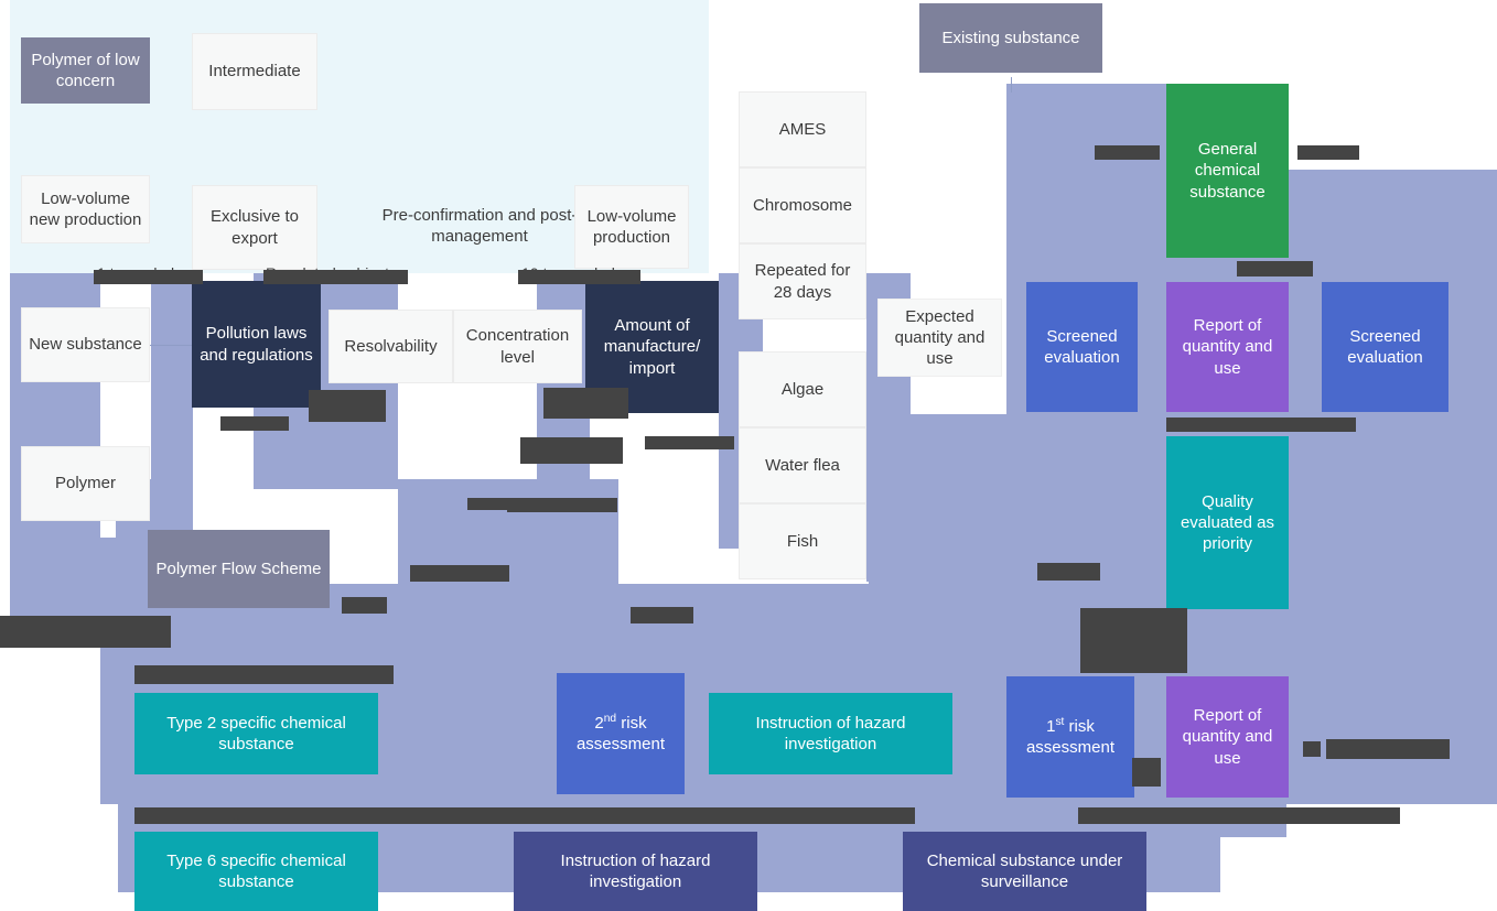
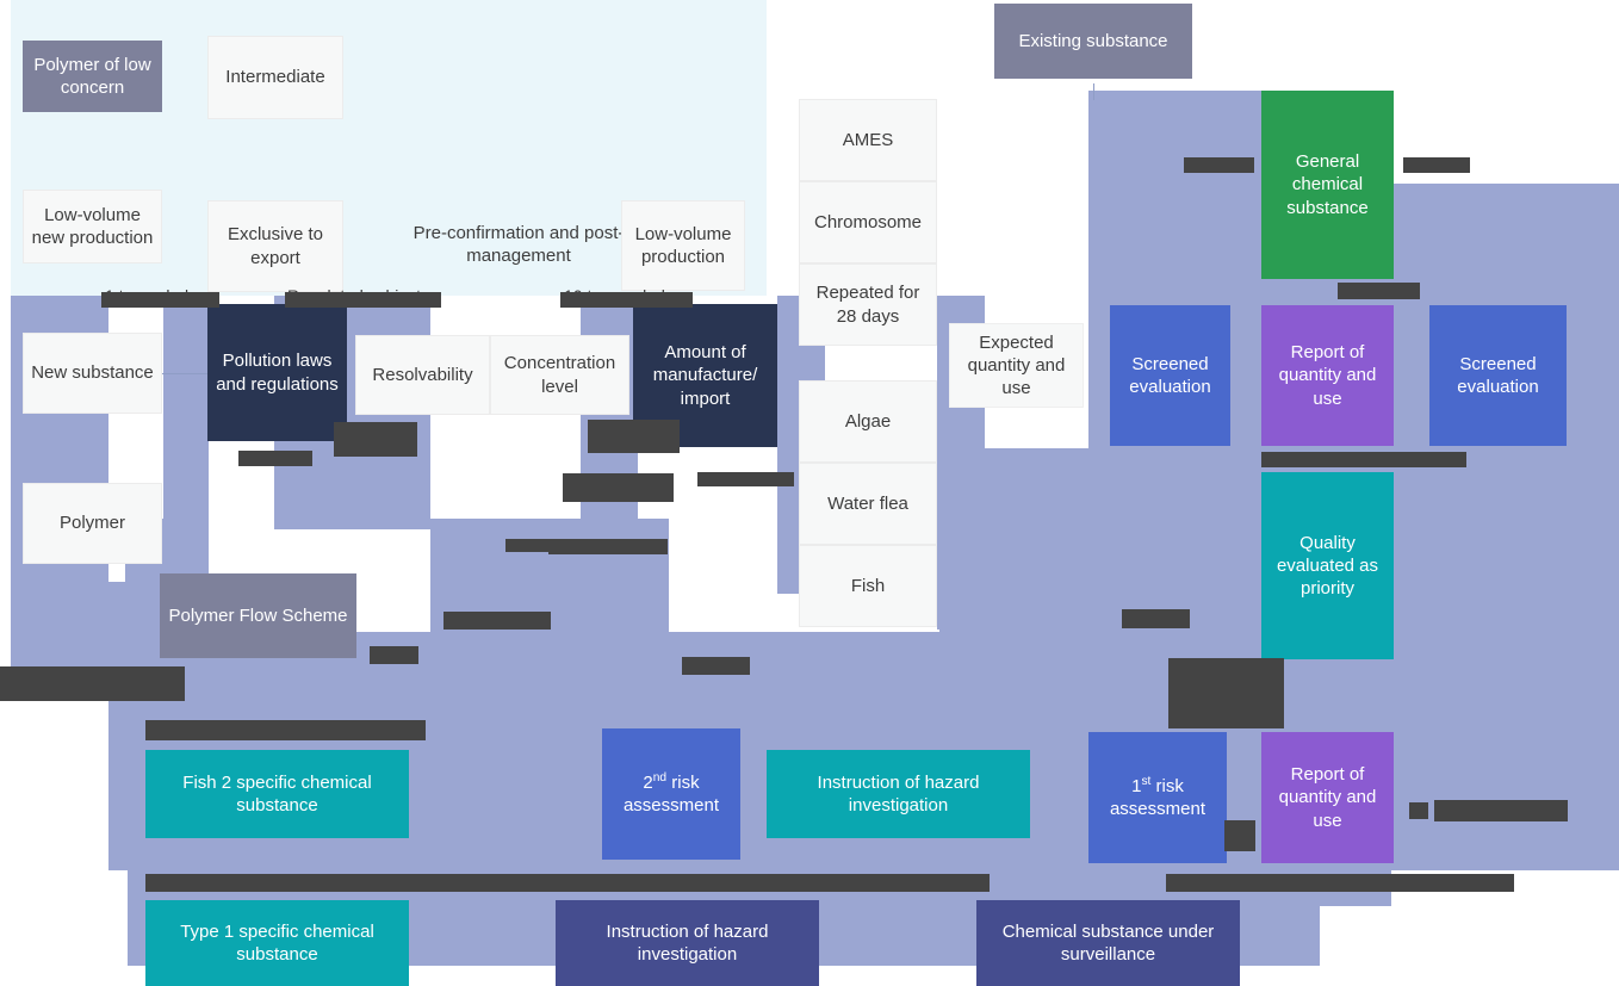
  Polymer of low concern
  Intermediate
  Exclusive to export
  Pre-confirmation and postmanagement
  Low-volume production
  Low-volume new production
  Existing substance
  AMES
  Chromosome
  Repeated for 28 days
  Algae
  Water flea
  Fish
  New substance
  Pollution laws and regulations
  Resolvability
  Concentration level
  Amount of manufacture/ import
  Expected quantity and use
  General chemical substance
  Screened evaluation
  Report of quantity and use
  Screened evaluation
  Quality evaluated as priority
  Polymer
  Polymer Flow Scheme
- Type 2 specific chemical substance
+ Fish 2 specific chemical substance
  2nd risk assessment
  Instruction of hazard investigation
  1st risk assessment
  Report of quantity and use
- Type 6 specific chemical substance
+ Type 1 specific chemical substance
  Instruction of hazard investigation
  Chemical substance under surveillance
